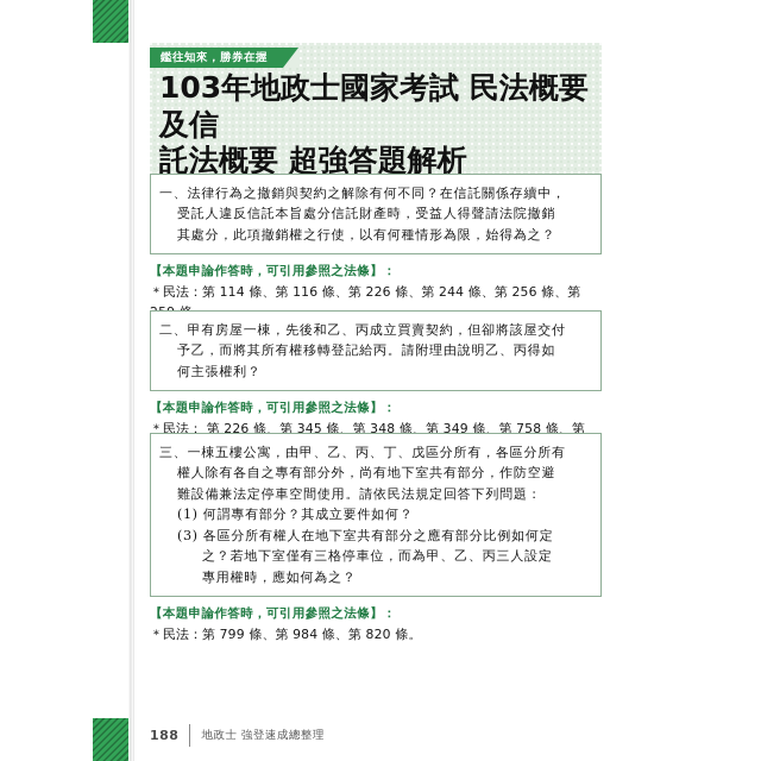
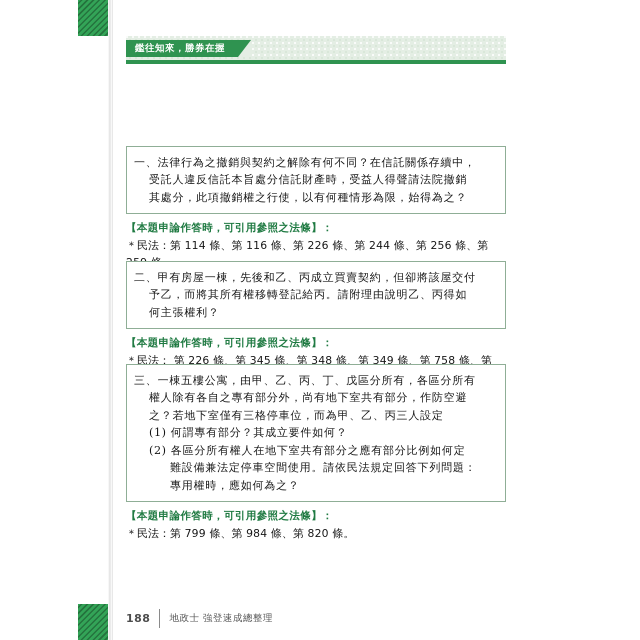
  鑑往知來，勝券在握
- 103年地政士國家考試 民法概要及信
- 託法概要 超強答題解析
  一、法律行為之撤銷與契約之解除有何不同？在信託關係存續中，
  受託人違反信託本旨處分信託財產時，受益人得聲請法院撤銷
  其處分，此項撤銷權之行使，以有何種情形為限，始得為之？
  【本題申論作答時，可引用參照之法條】：
  ＊民法：第 114 條、第 116 條、第 226 條、第 244 條、第 256 條、第
  二、甲有房屋一棟，先後和乙、丙成立買賣契約，但卻將該屋交付
  予乙，而將其所有權移轉登記給丙。請附理由說明乙、丙得如
  何主張權利？
  【本題申論作答時，可引用參照之法條】：
  ＊民法： 第 226 條、第 345 條、第 348 條、第 349 條、第 758 條、第
  三、一棟五樓公寓，由甲、乙、丙、丁、戊區分所有，各區分所有
  權人除有各自之專有部分外，尚有地下室共有部分，作防空避
- 難設備兼法定停車空間使用。請依民法規定回答下列問題：
+ 之？若地下室僅有三格停車位，而為甲、乙、丙三人設定
  (1) 何謂專有部分？其成立要件如何？
- (3) 各區分所有權人在地下室共有部分之應有部分比例如何定
+ (2) 各區分所有權人在地下室共有部分之應有部分比例如何定
- 之？若地下室僅有三格停車位，而為甲、乙、丙三人設定
+ 難設備兼法定停車空間使用。請依民法規定回答下列問題：
  專用權時，應如何為之？
  【本題申論作答時，可引用參照之法條】：
  ＊民法：第 799 條、第 984 條、第 820 條。
  188
  地政士 強登速成總整理
